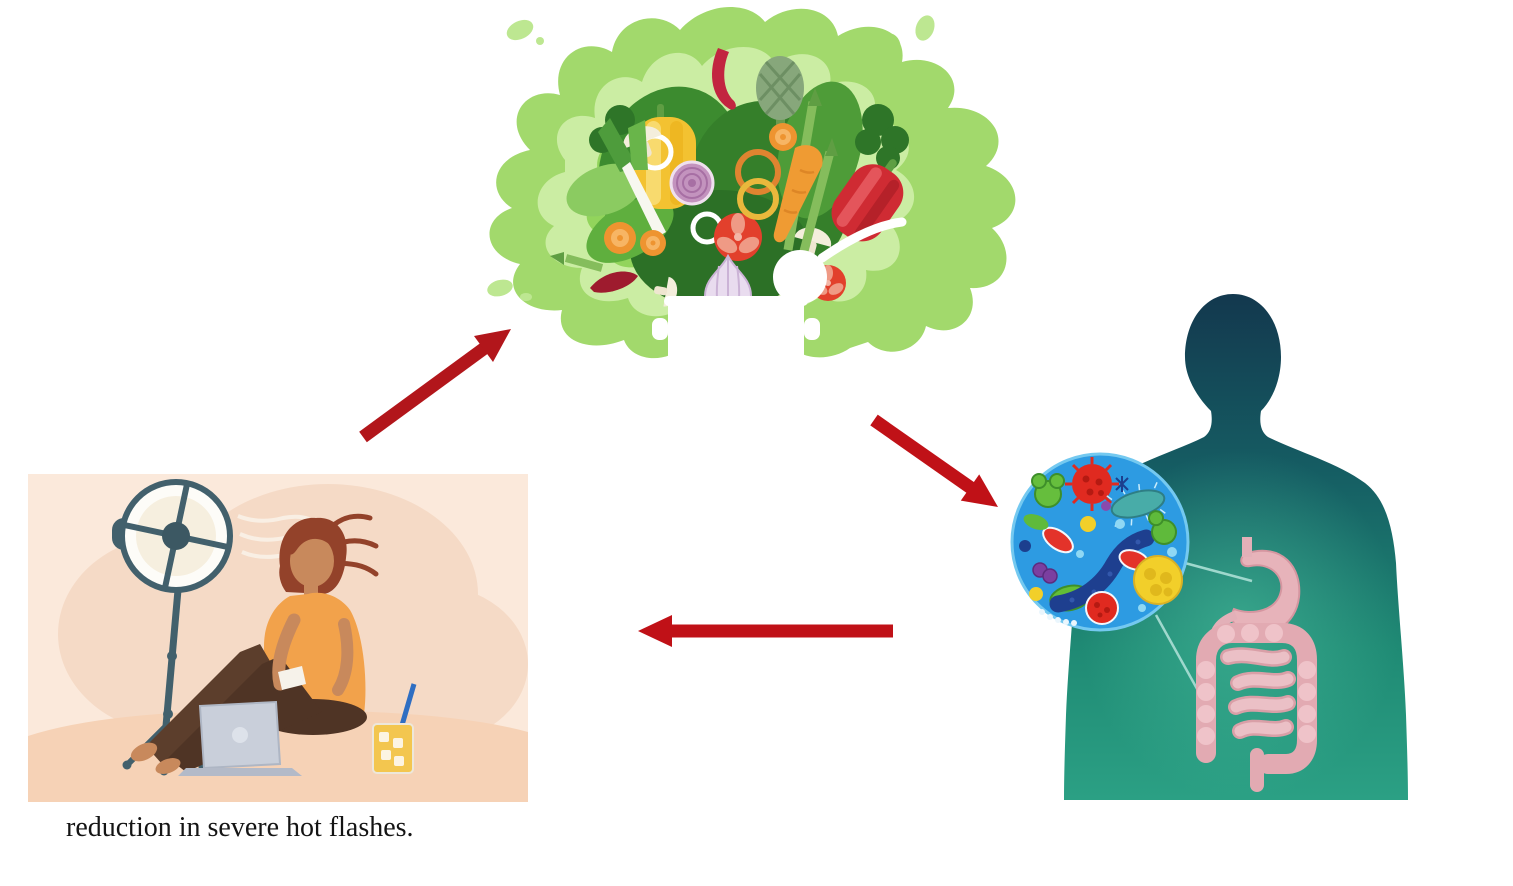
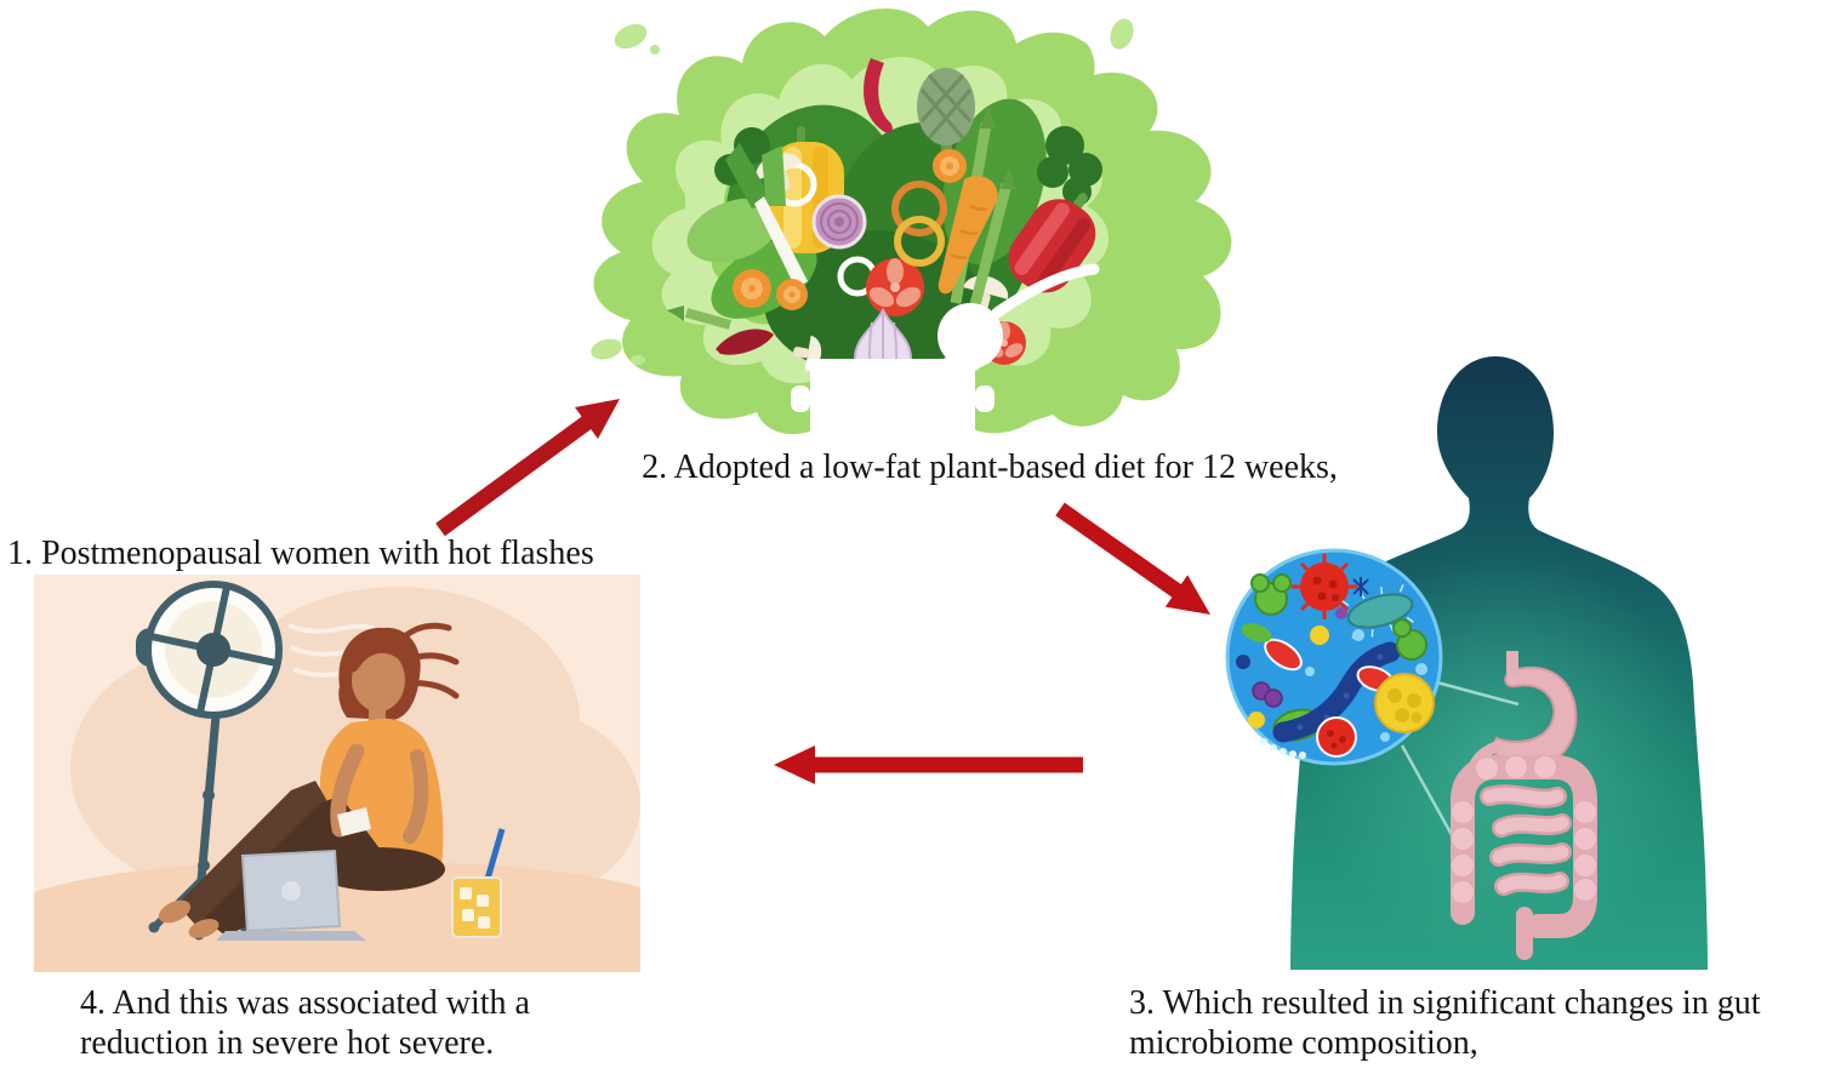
+ 2. Adopted a low-fat plant-based diet for 12 weeks,
+ 1. Postmenopausal women with hot flashes
+ 3. Which resulted in significant changes in gut
+ microbiome composition,
+ 4. And this was associated with a
- reduction in severe hot flashes.
+ reduction in severe hot severe.
